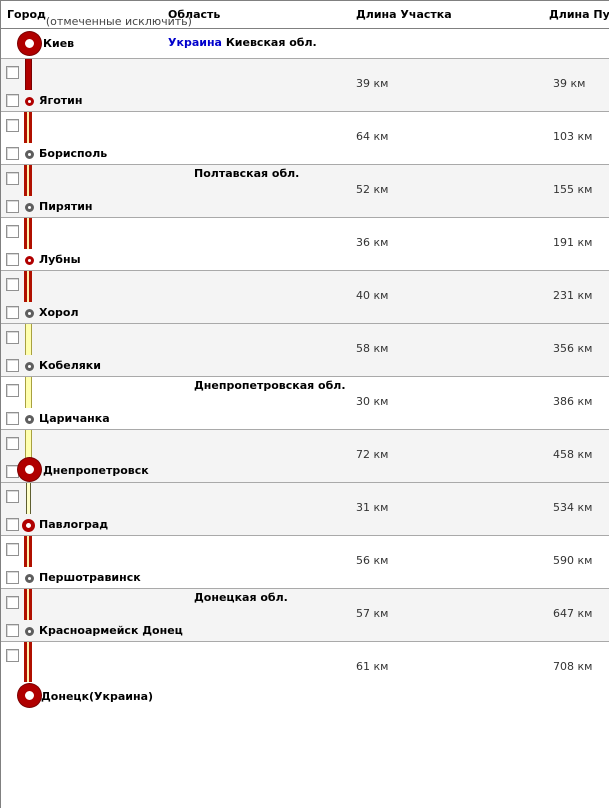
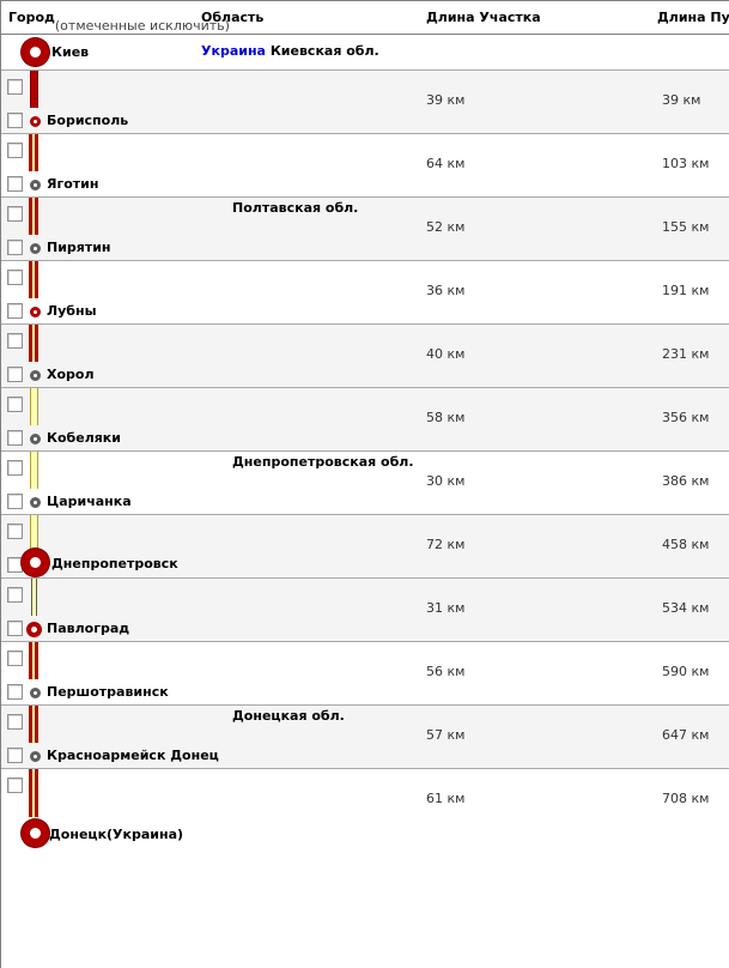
  Город
  (отмеченные исключить)
  Область
  Длина Участка
  Длина Пу
  Киев
  Украина Киевская обл.
- Яготин
+ Борисполь
  39 км
  39 км
- Борисполь
+ Яготин
  64 км
  103 км
  Пирятин
  Полтавская обл.
  52 км
  155 км
  Лубны
  36 км
  191 км
  Хорол
  40 км
  231 км
  Кобеляки
  58 км
  356 км
  Царичанка
  Днепропетровская обл.
  30 км
  386 км
  Днепропетровск
  72 км
  458 км
  Павлоград
  31 км
  534 км
  Першотравинск
  56 км
  590 км
  Красноармейск Донец
  Донецкая обл.
  57 км
  647 км
  Донецк(Украина)
  61 км
  708 км
